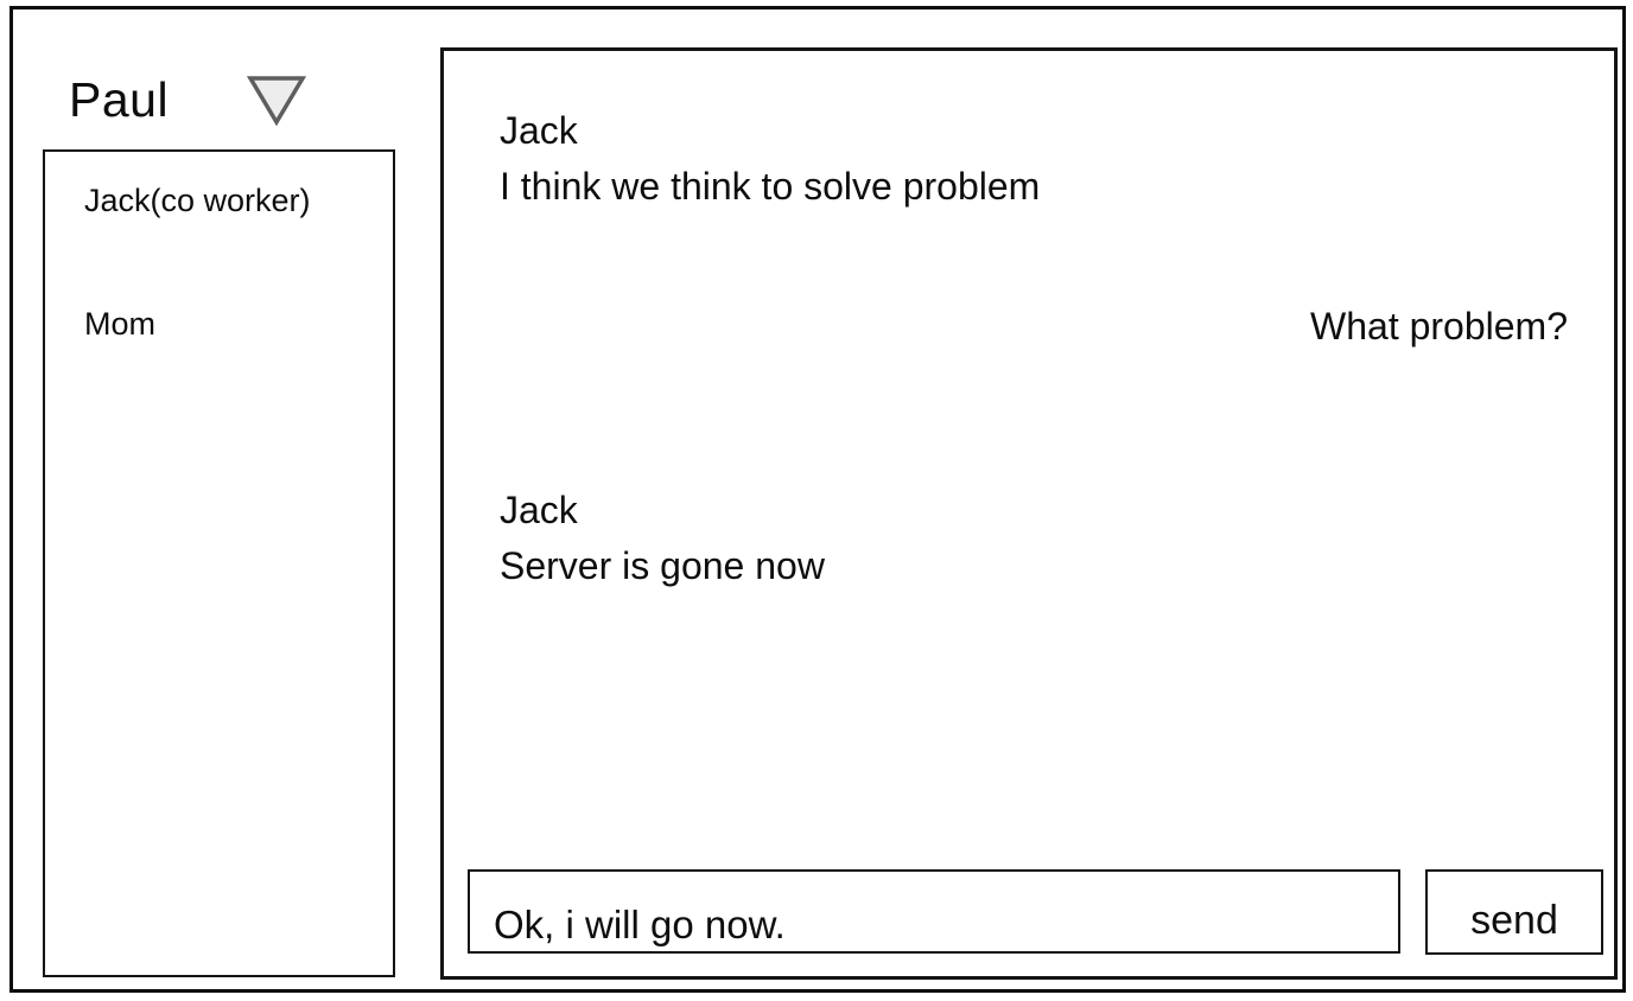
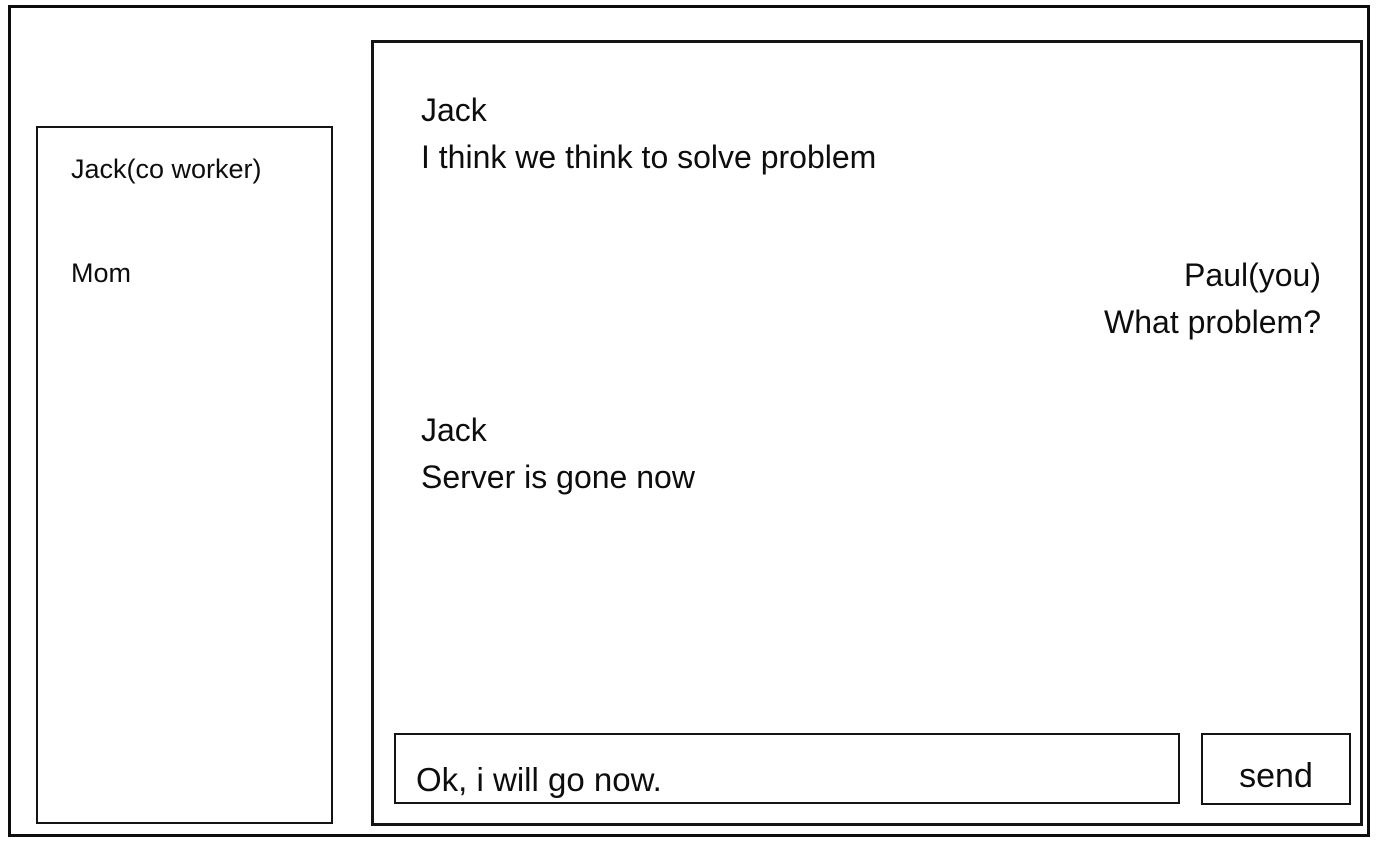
- Paul
  Jack(co worker)
  Mom
  Jack
  I think we think to solve problem
+ Paul(you)
  What problem?
  Jack
  Server is gone now
  Ok, i will go now.
  send
